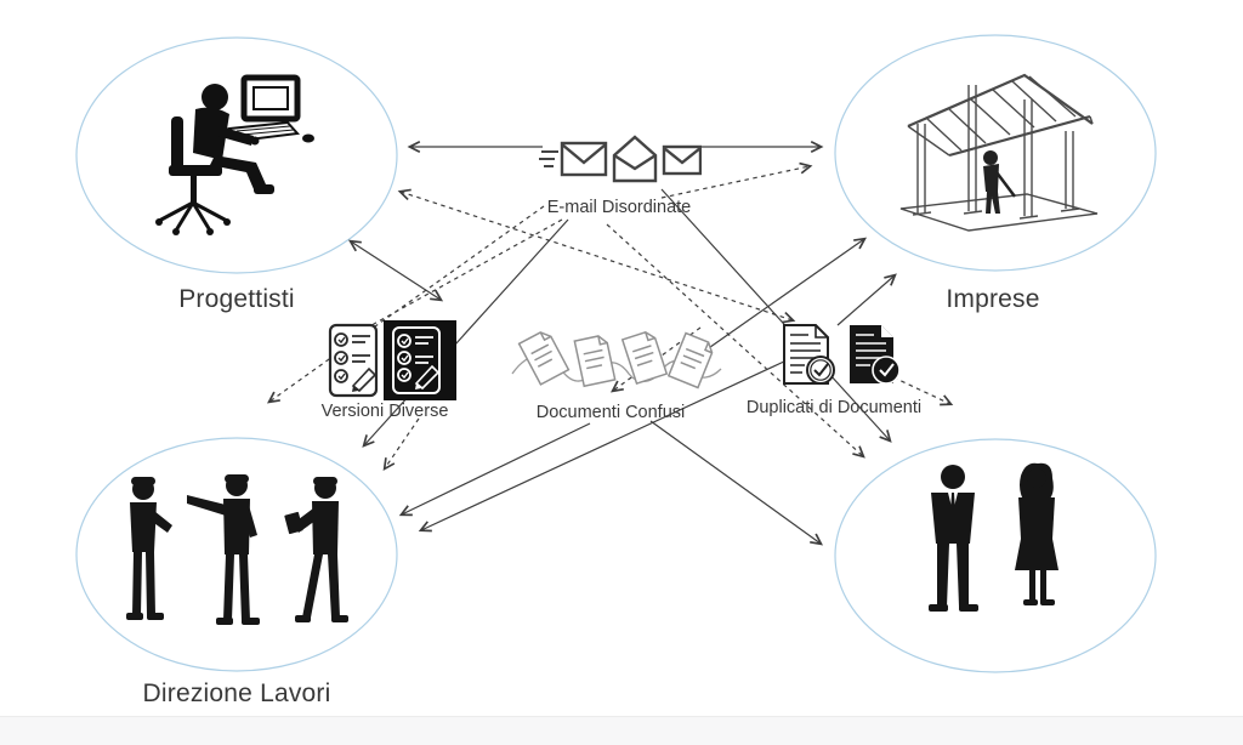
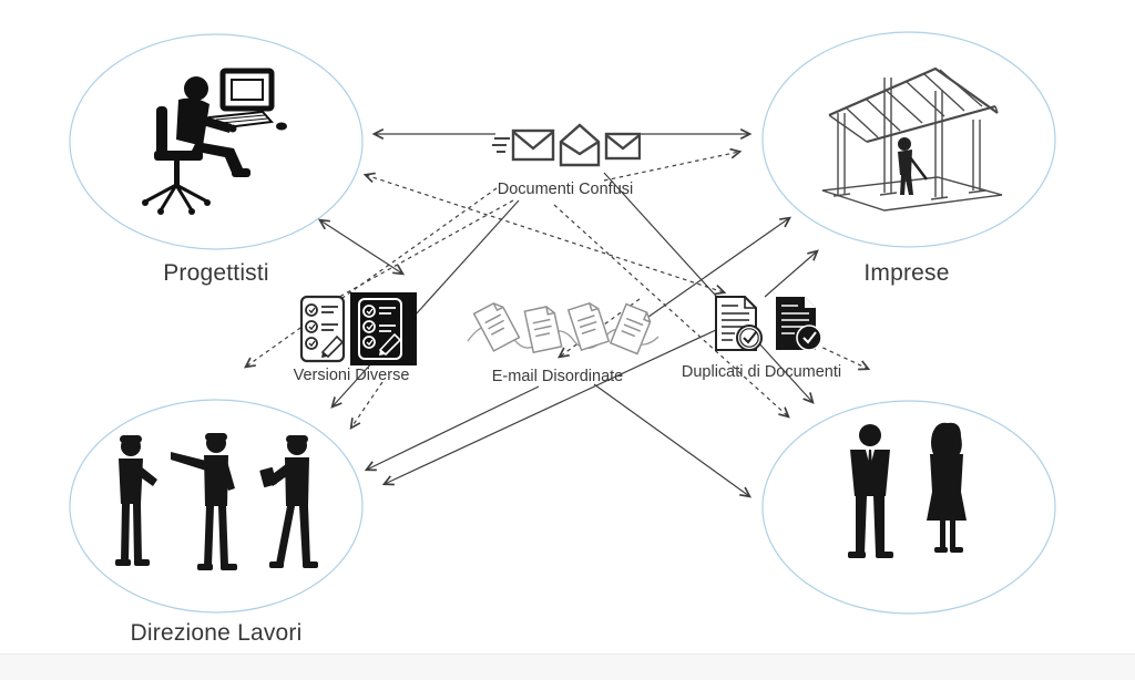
  Progettisti
  Imprese
  Direzione Lavori
- E-mail Disordinate
+ Documenti Confusi
  Versioni Diverse
- Documenti Confusi
+ E-mail Disordinate
  Duplicati di Documenti
